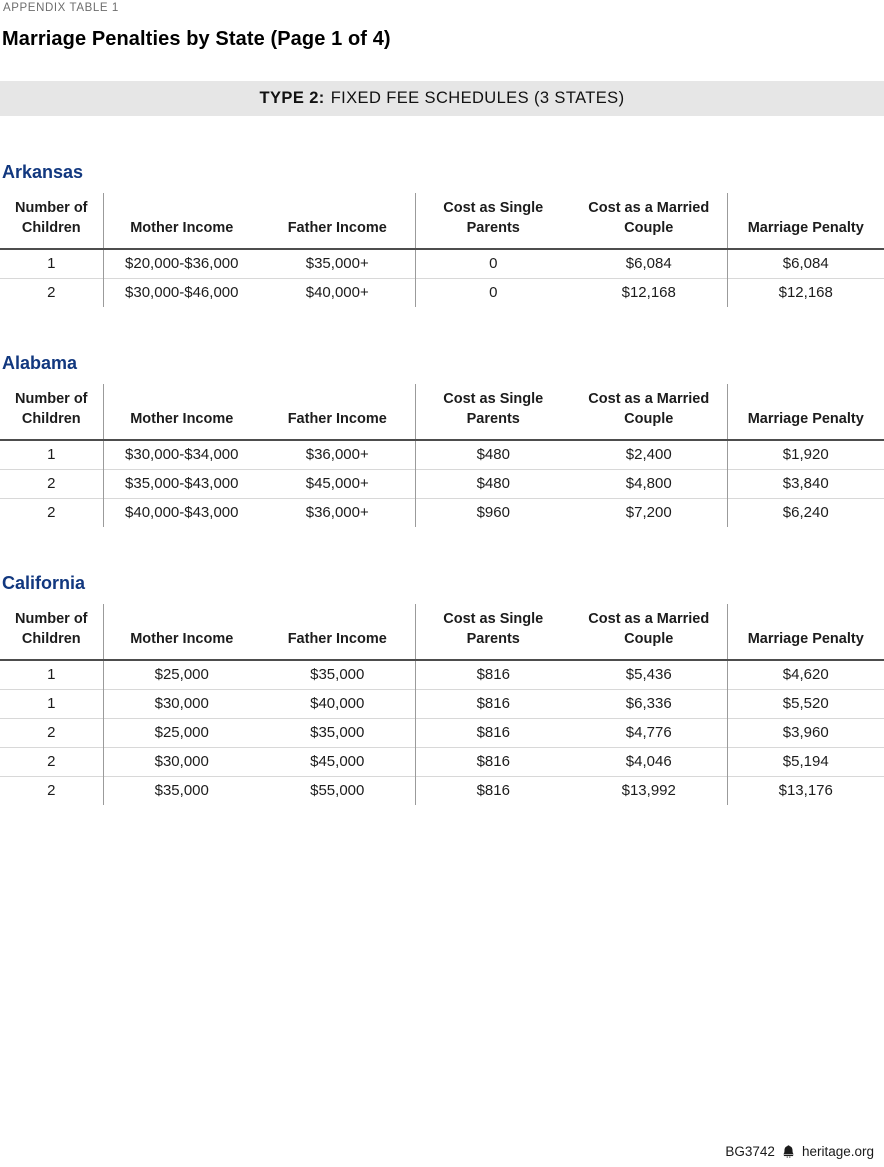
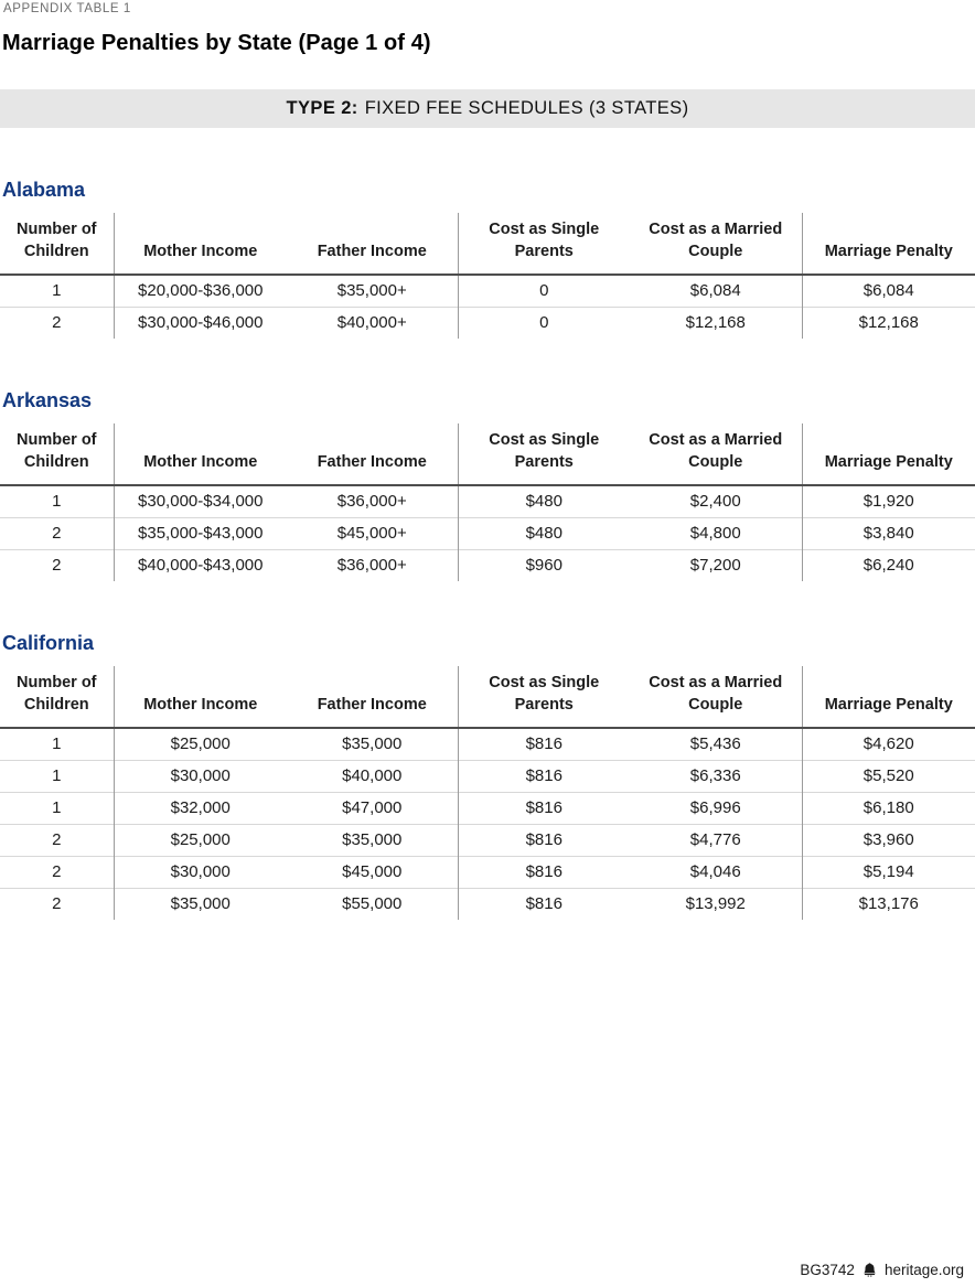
  APPENDIX TABLE 1
  Marriage Penalties by State (Page 1 of 4)
  TYPE 2:
  FIXED FEE SCHEDULES (3 STATES)
- Arkansas
+ Alabama
  Number of Children	Mother Income	Father Income	Cost as Single Parents	Cost as a Married Couple	Marriage Penalty
  1	$20,000-$36,000	$35,000+	0	$6,084	$6,084
  2	$30,000-$46,000	$40,000+	0	$12,168	$12,168
- Alabama
+ Arkansas
  Number of Children	Mother Income	Father Income	Cost as Single Parents	Cost as a Married Couple	Marriage Penalty
  1	$30,000-$34,000	$36,000+	$480	$2,400	$1,920
  2	$35,000-$43,000	$45,000+	$480	$4,800	$3,840
  2	$40,000-$43,000	$36,000+	$960	$7,200	$6,240
  California
  Number of Children	Mother Income	Father Income	Cost as Single Parents	Cost as a Married Couple	Marriage Penalty
  1	$25,000	$35,000	$816	$5,436	$4,620
  1	$30,000	$40,000	$816	$6,336	$5,520
+ 1	$32,000	$47,000	$816	$6,996	$6,180
  2	$25,000	$35,000	$816	$4,776	$3,960
  2	$30,000	$45,000	$816	$4,046	$5,194
  2	$35,000	$55,000	$816	$13,992	$13,176
  BG3742
  heritage.org
